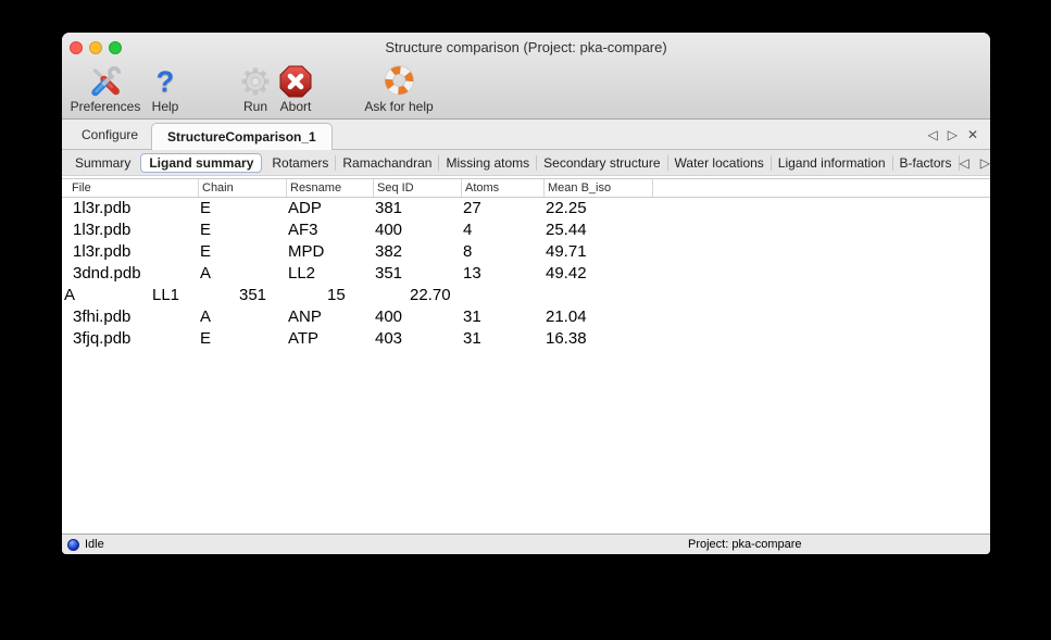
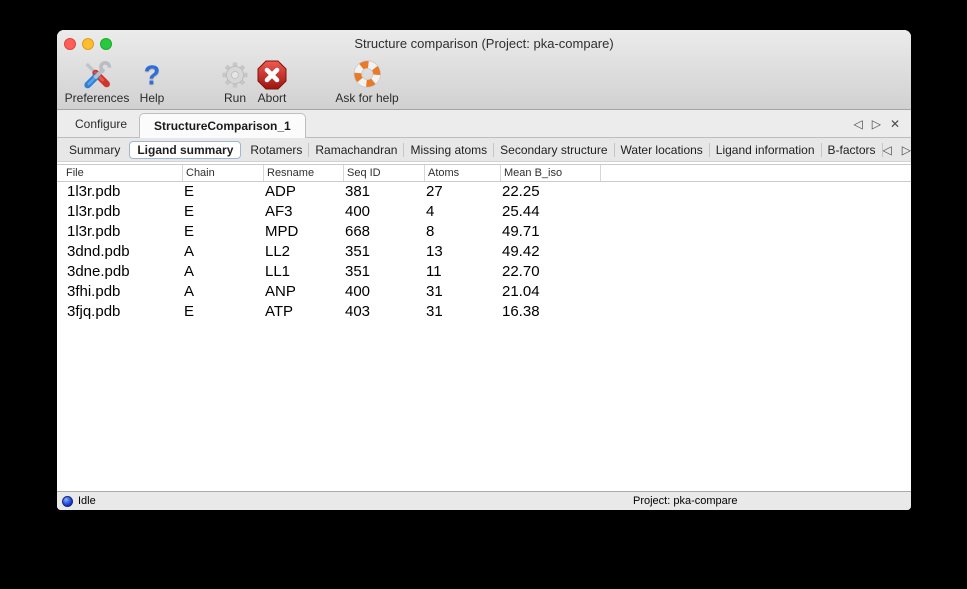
  Structure comparison (Project: pka-compare)
  Preferences
  ?
  Help
  Run
  Abort
  Ask for help
  Configure
  StructureComparison_1
  ◁
  ▷
  ✕
  Summary
  Ligand summary
  Rotamers
  Ramachandran
  Missing atoms
  Secondary structure
  Water locations
  Ligand information
  B-factors
  ◁
  ▷
  File
  Chain
  Resname
  Seq ID
  Atoms
  Mean B_iso
  1l3r.pdb
  E
  ADP
  381
  27
  22.25
  1l3r.pdb
  E
  AF3
  400
  4
  25.44
  1l3r.pdb
  E
  MPD
- 382
+ 668
  8
  49.71
  3dnd.pdb
  A
  LL2
  351
  13
  49.42
+ 3dne.pdb
  A
  LL1
  351
- 15
+ 11
  22.70
  3fhi.pdb
  A
  ANP
  400
  31
  21.04
  3fjq.pdb
  E
  ATP
  403
  31
  16.38
  Idle
  Project: pka-compare
